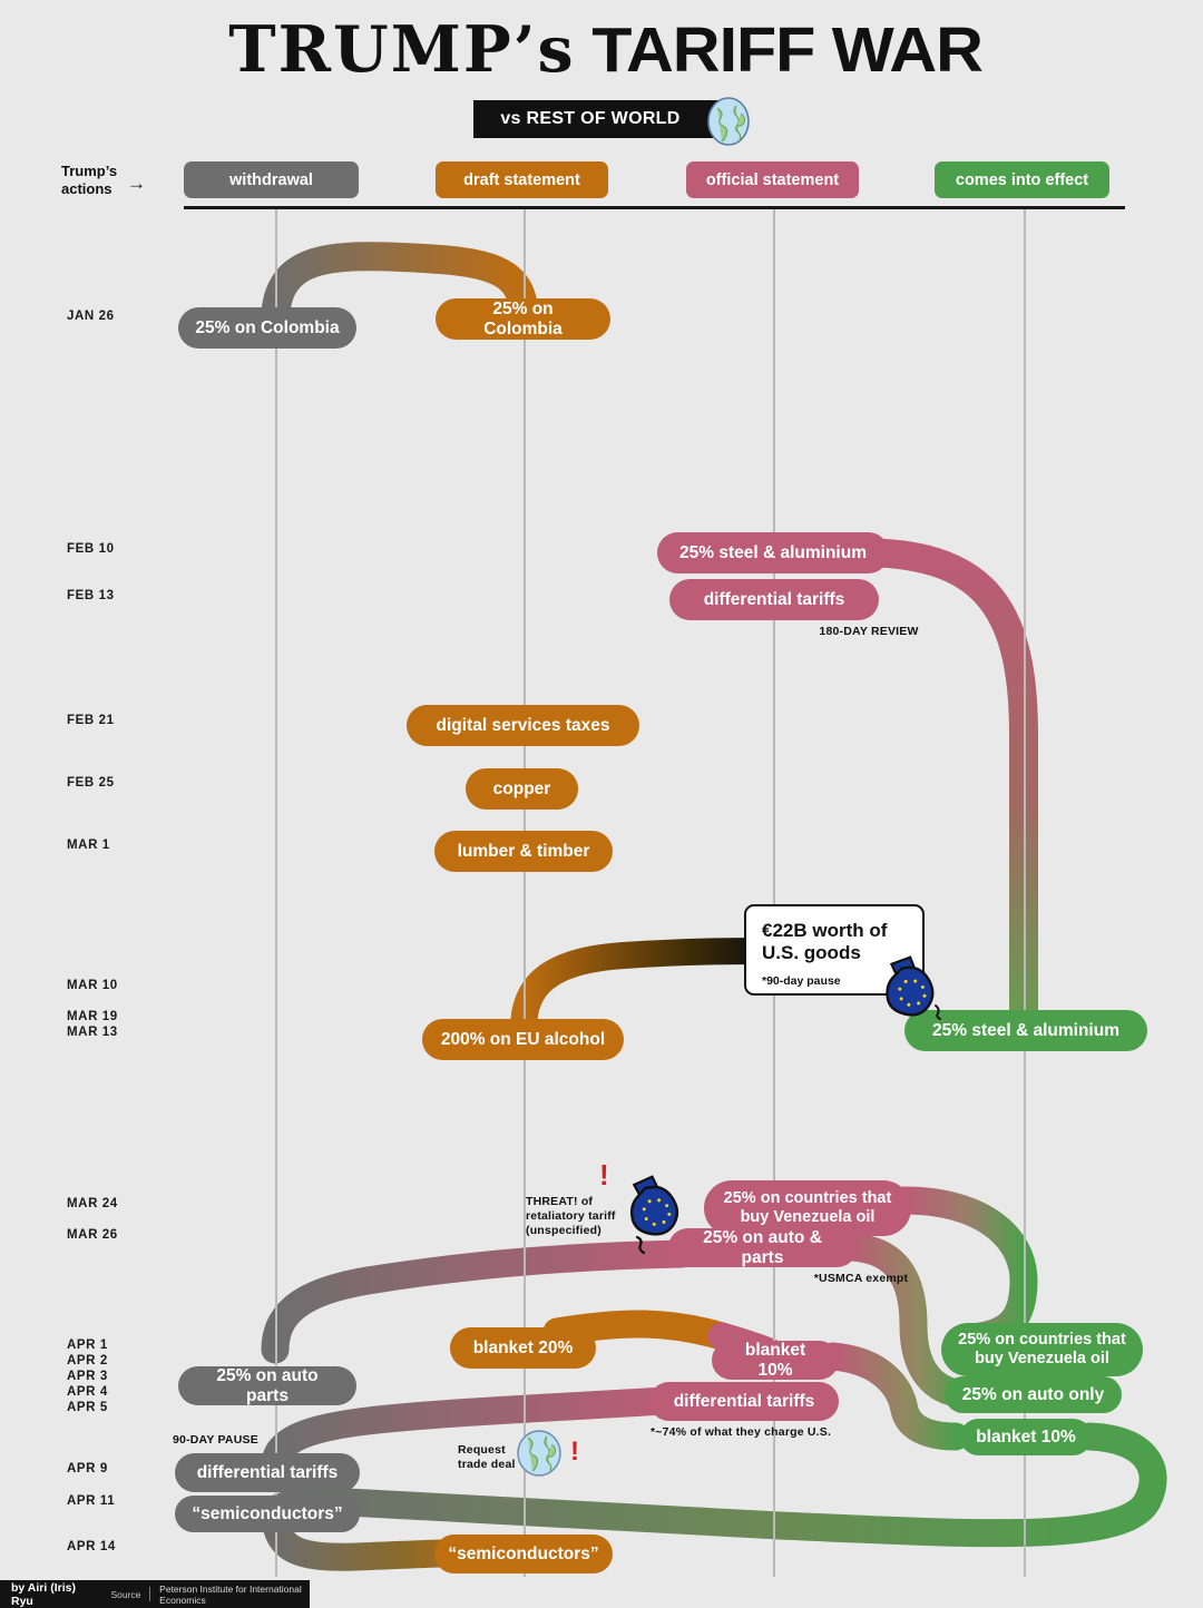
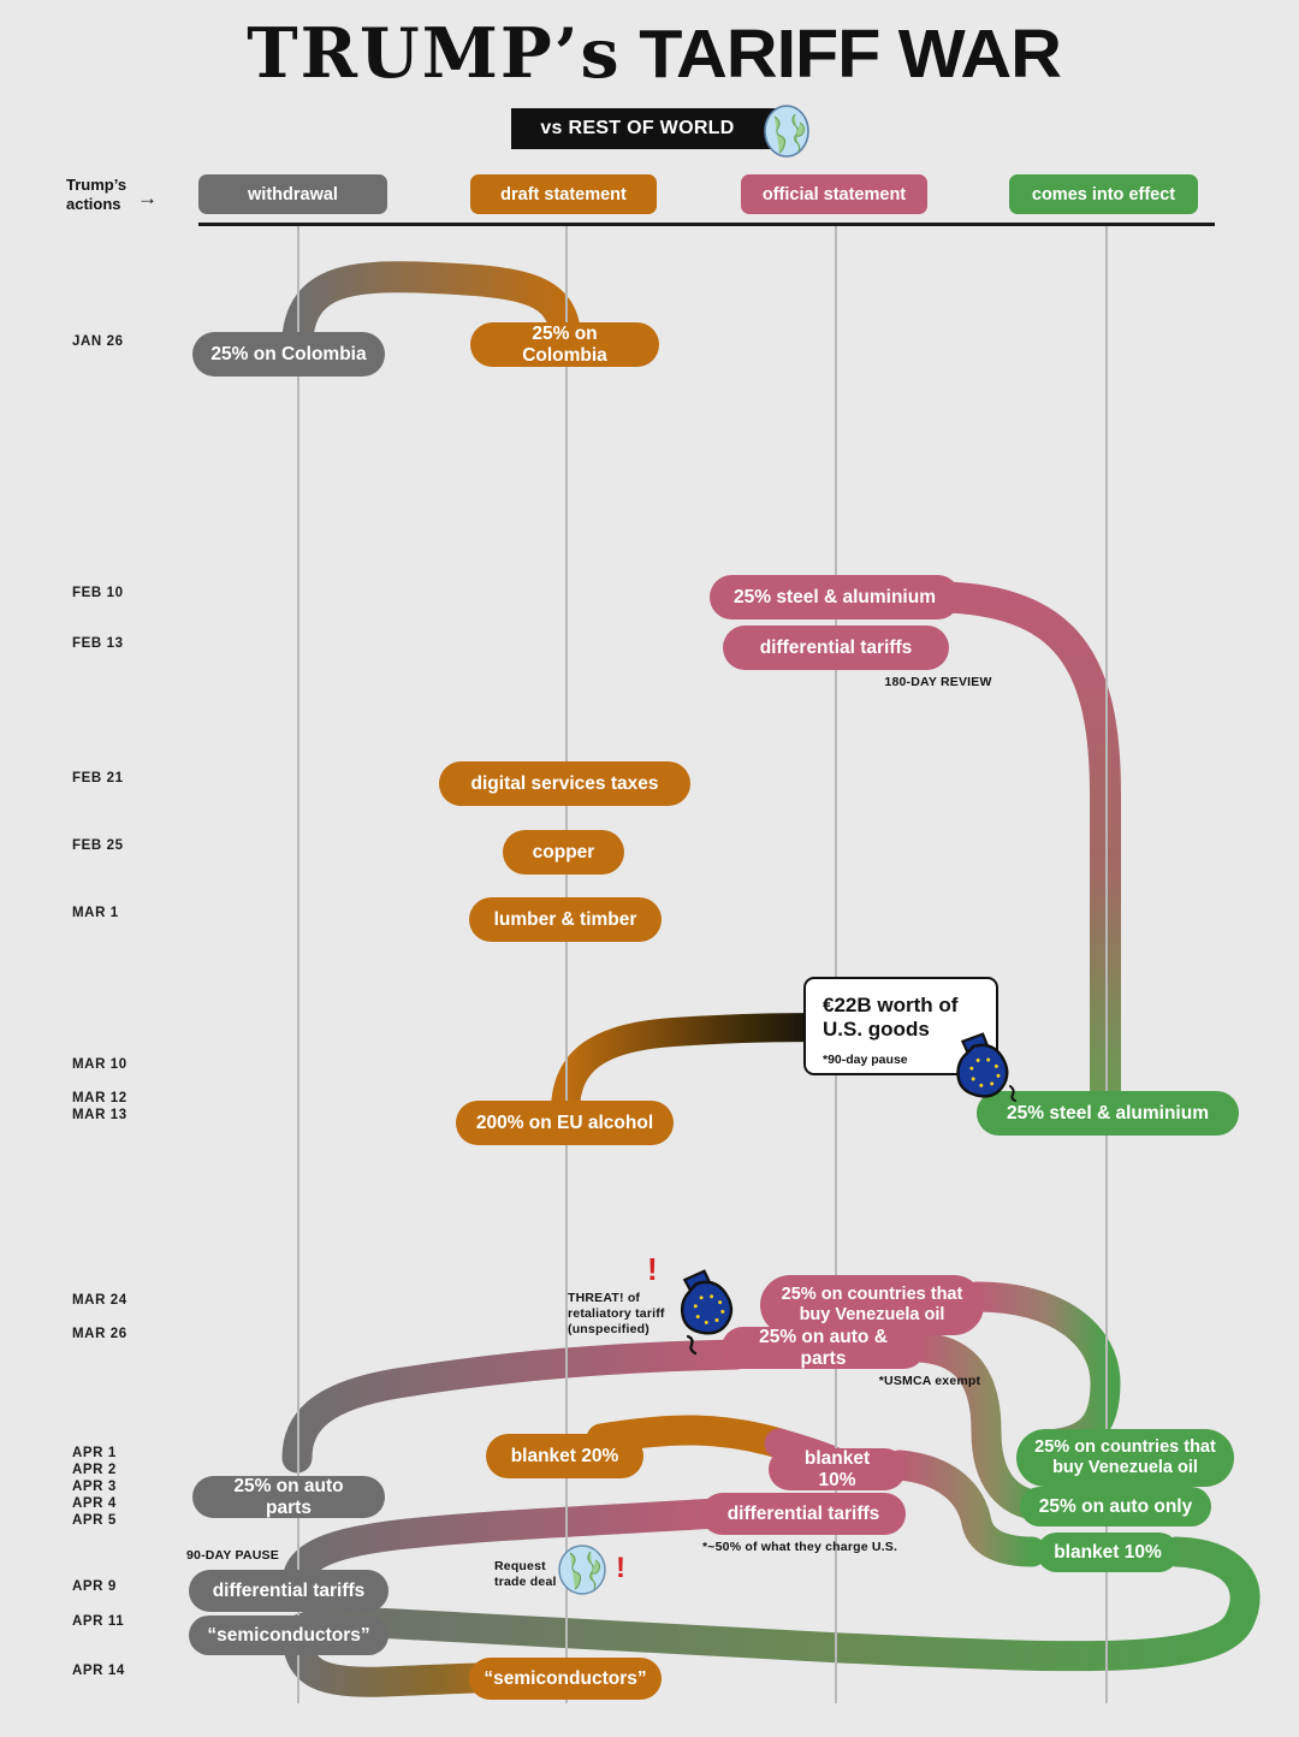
  TRUMP’s TARIFF WAR
  vs REST OF WORLD
  Trump’s
  actions
  →
  withdrawal
  draft statement
  official statement
  comes into effect
  JAN 26
  FEB 10
  FEB 13
  FEB 21
  FEB 25
  MAR 1
  MAR 10
- MAR 19
+ MAR 12
  MAR 13
  MAR 24
  MAR 26
  APR 1
  APR 2
  APR 3
  APR 4
  APR 5
  APR 9
  APR 11
  APR 14
  25% on Colombia
  25% on Colombia
  25% steel & aluminium
  differential tariffs
  digital services taxes
  copper
  lumber & timber
  200% on EU alcohol
  25% steel & aluminium
  25% on countries that buy Venezuela oil
  25% on auto & parts
  blanket 20%
  blanket 10%
  differential tariffs
  25% on auto parts
  25% on countries that buy Venezuela oil
  25% on auto only
  blanket 10%
  differential tariffs
  “semiconductors”
  “semiconductors”
  180-DAY REVIEW
  *USMCA exempt
- *~74% of what they charge U.S.
+ *~50% of what they charge U.S.
  90-DAY PAUSE
  THREAT! of
  retaliatory tariff
  (unspecified)
  Request
  trade deal
  €22B worth of
  U.S. goods
  *90-day pause
  !
  !
- by Airi (Iris) Ryu
- Source
- Peterson Institute for International Economics
